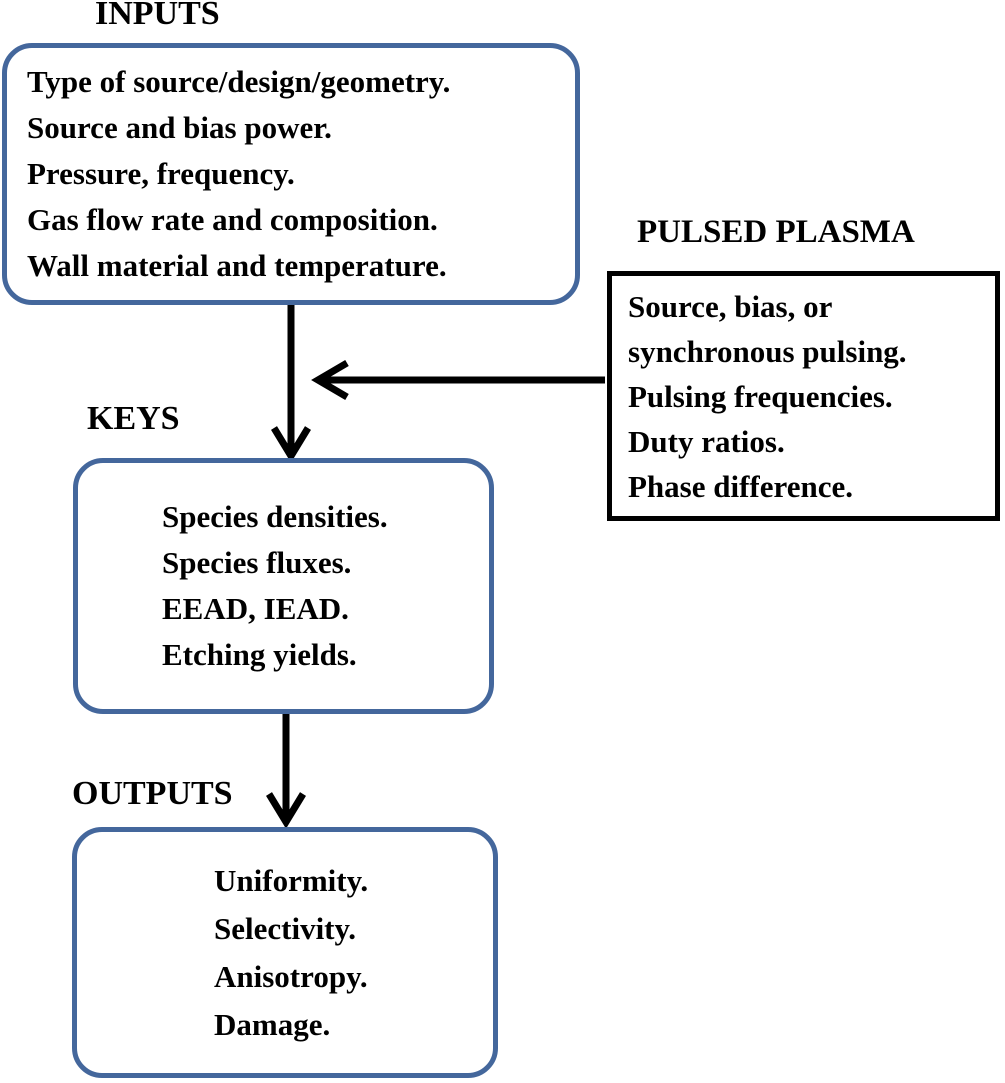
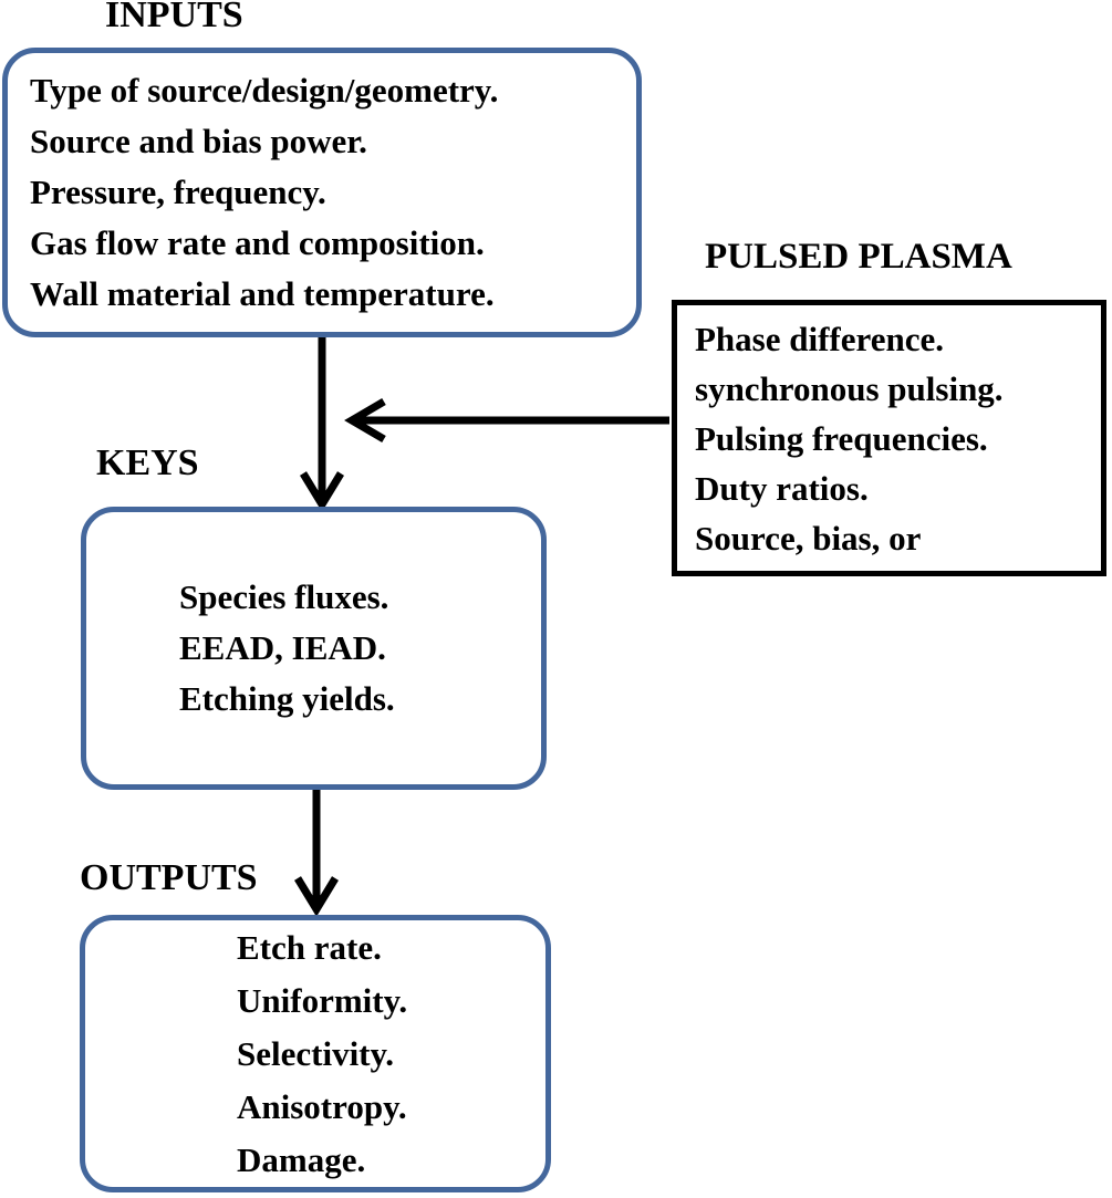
  INPUTS
  Type of source/design/geometry.
  Source and bias power.
  Pressure, frequency.
  Gas flow rate and composition.
  Wall material and temperature.
  PULSED PLASMA
- Source, bias, or
+ Phase difference.
  synchronous pulsing.
  Pulsing frequencies.
  Duty ratios.
- Phase difference.
+ Source, bias, or
  KEYS
- Species densities.
  Species fluxes.
  EEAD, IEAD.
  Etching yields.
  OUTPUTS
+ Etch rate.
  Uniformity.
  Selectivity.
  Anisotropy.
  Damage.
